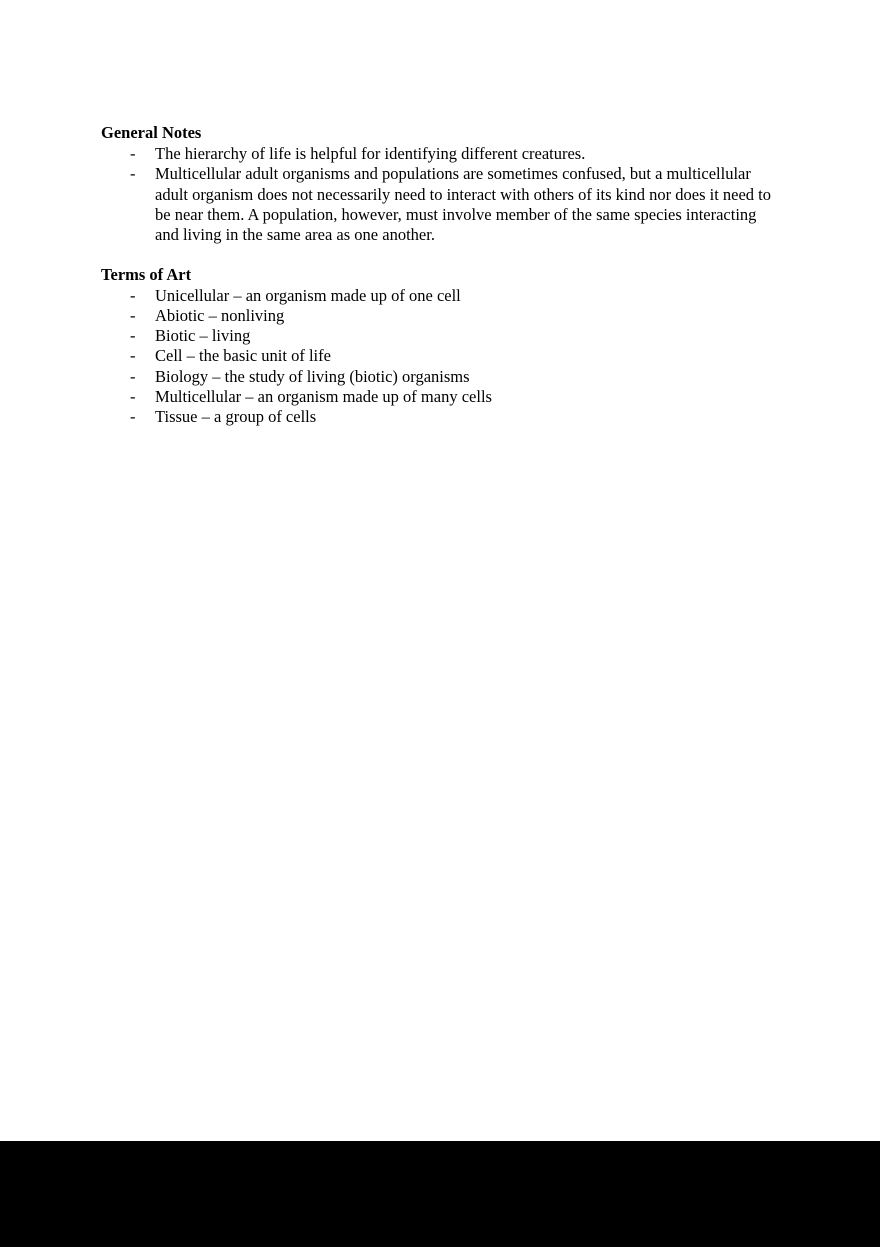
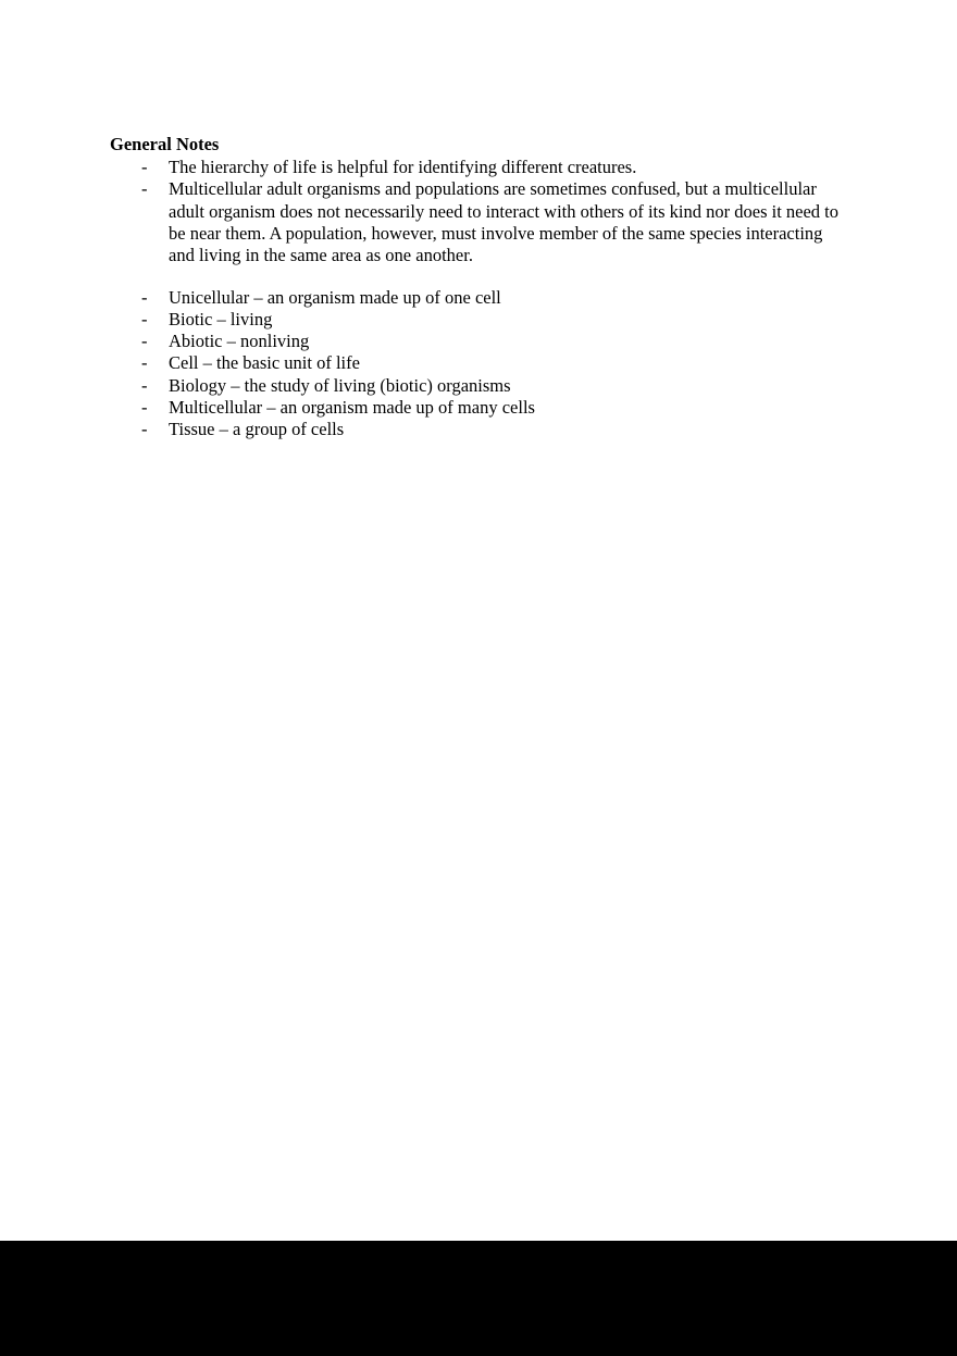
  General Notes
  -
  The hierarchy of life is helpful for identifying different creatures.
  -
  Multicellular adult organisms and populations are sometimes confused, but a multicellular adult organism does not necessarily need to interact with others of its kind nor does it need to be near them. A population, however, must involve member of the same species interacting and living in the same area as one another.
- Terms of Art
  -
  Unicellular – an organism made up of one cell
  -
- Abiotic – nonliving
+ Biotic – living
  -
- Biotic – living
+ Abiotic – nonliving
  -
  Cell – the basic unit of life
  -
  Biology – the study of living (biotic) organisms
  -
  Multicellular – an organism made up of many cells
  -
  Tissue – a group of cells
